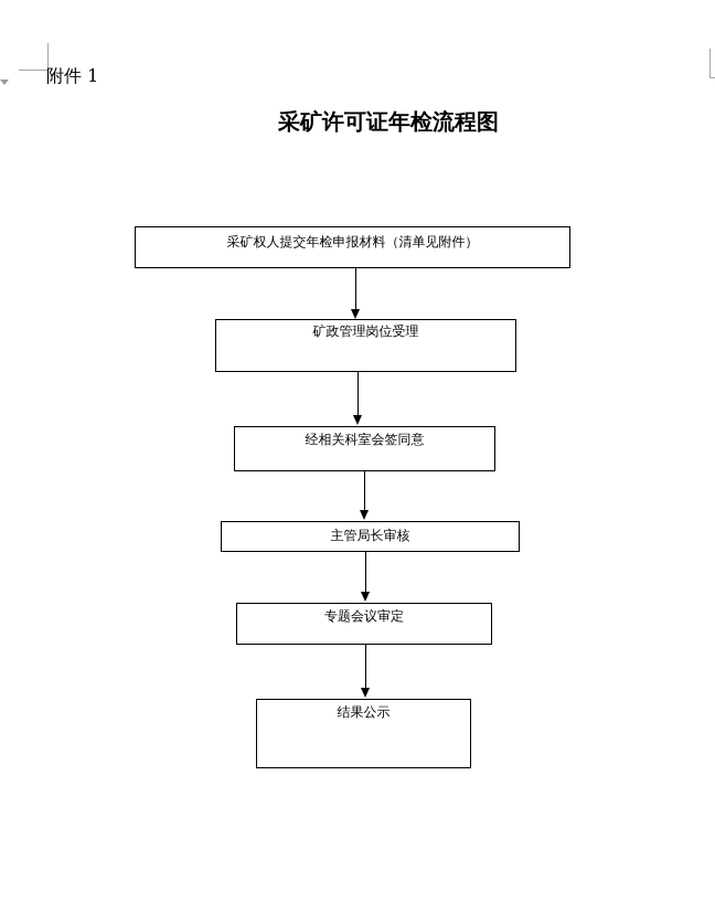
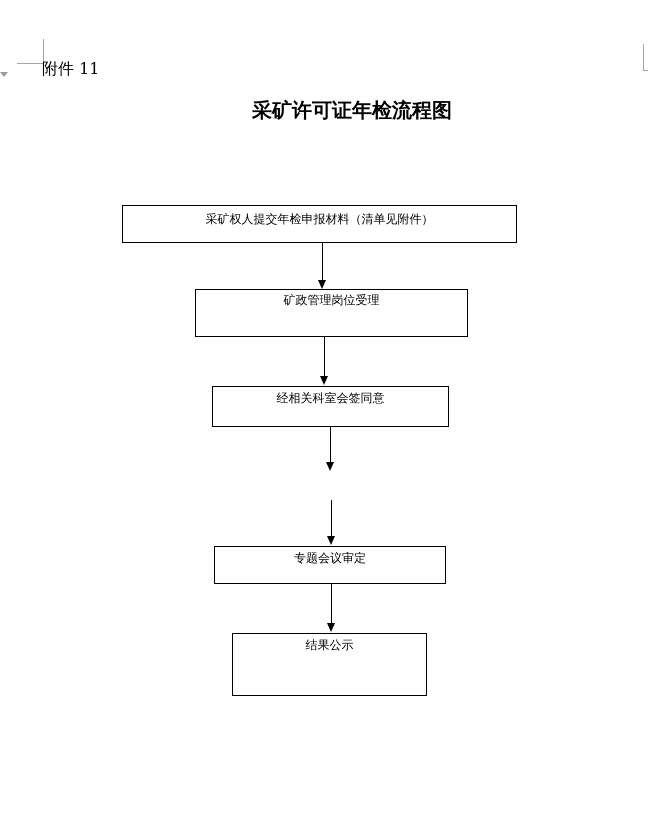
- 附件 1
+ 附件 11
  采矿许可证年检流程图
  采矿权人提交年检申报材料（清单见附件）
  矿政管理岗位受理
  经相关科室会签同意
- 主管局长审核
  专题会议审定
  结果公示
